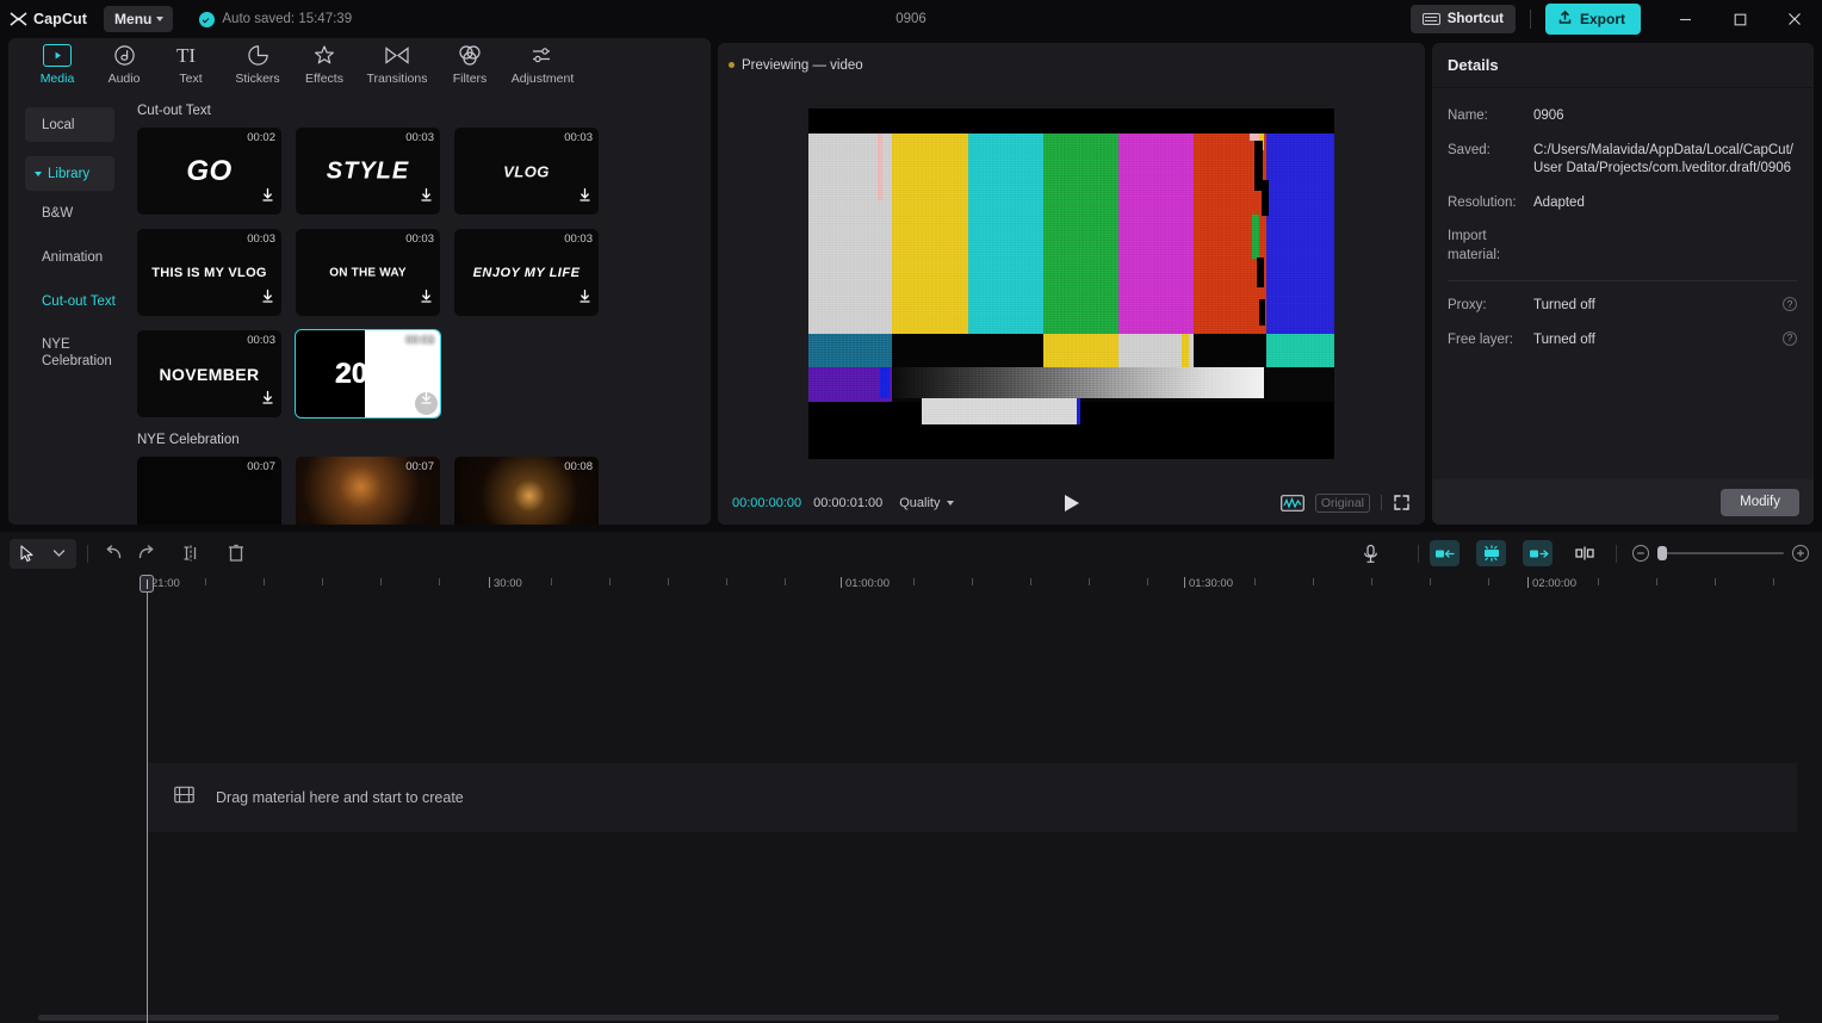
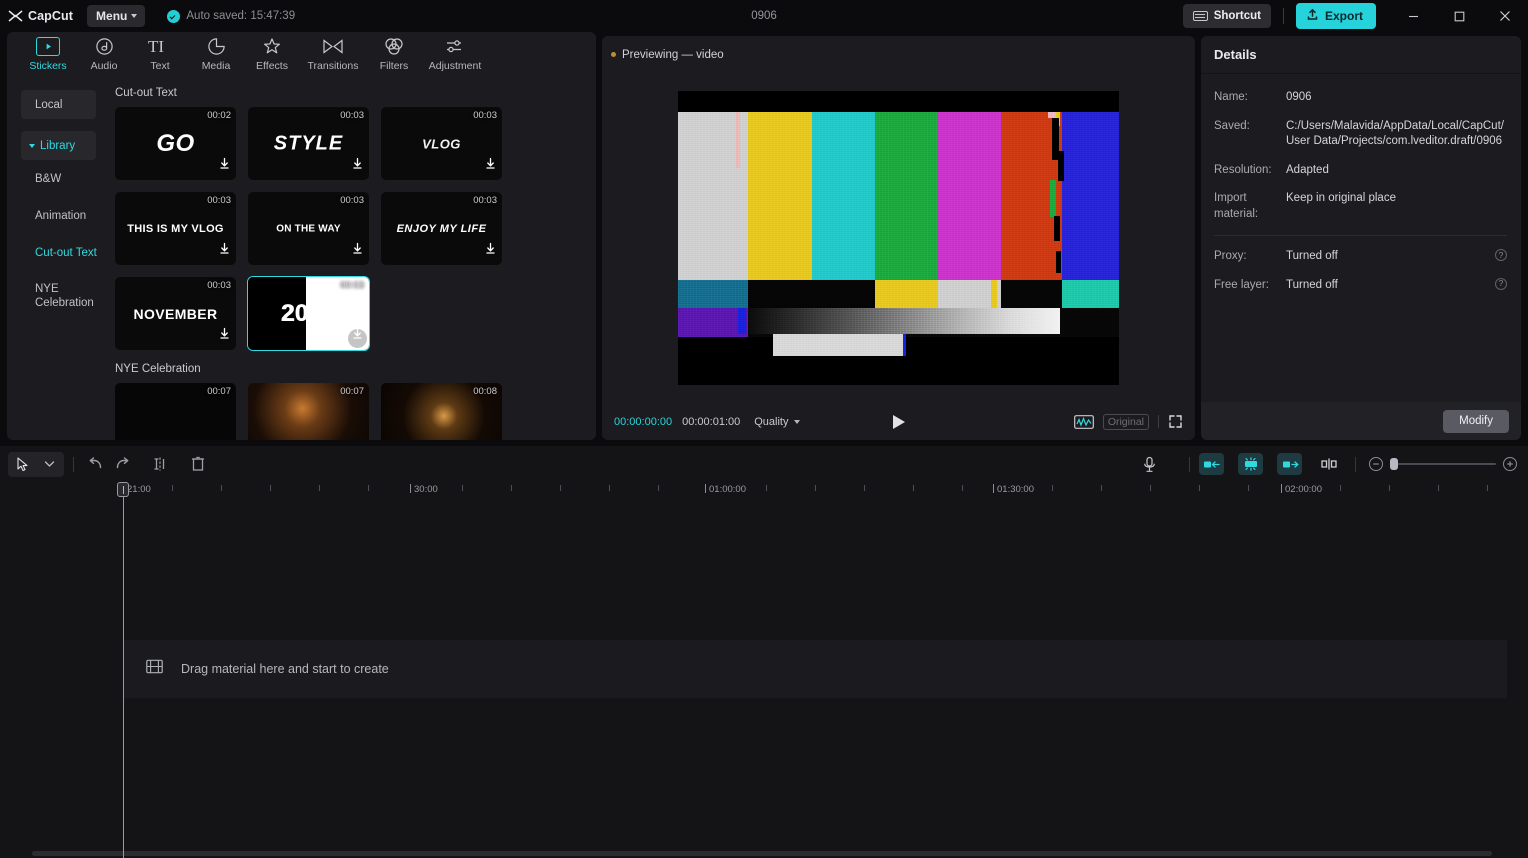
  CapCut
  Menu
  Auto saved: 15:47:39
  0906
  Shortcut
  Export
- Media
+ Stickers
  Audio
  TI
  Text
- Stickers
+ Media
  Effects
  Transitions
  Filters
  Adjustment
  Local
  Library
  B&W
  Animation
  Cut-out Text
  NYE Celebration
  Cut-out Text
  GO
  00:02
  STYLE
  00:03
  VLOG
  00:03
  THIS IS MY VLOG
  00:03
  ON THE WAY
  00:03
  ENJOY MY LIFE
  00:03
  NOVEMBER
  00:03
  2020
  00:03
  NYE Celebration
  00:07
  00:07
  00:08
  Previewing — video
  00:00:00:00
  00:00:01:00
  Quality
  Original
  Details
  Name:
  0906
  Saved:
  C:/Users/Malavida/AppData/Local/CapCut/User Data/Projects/com.lveditor.draft/0906
  Resolution:
  Adapted
  Import material:
+ Keep in original place
  Proxy:
  Turned off
  ?
  Free layer:
  Turned off
  ?
  Modify
  21:00
  30:00
  01:00:00
  01:30:00
  02:00:00
  Drag material here and start to create
